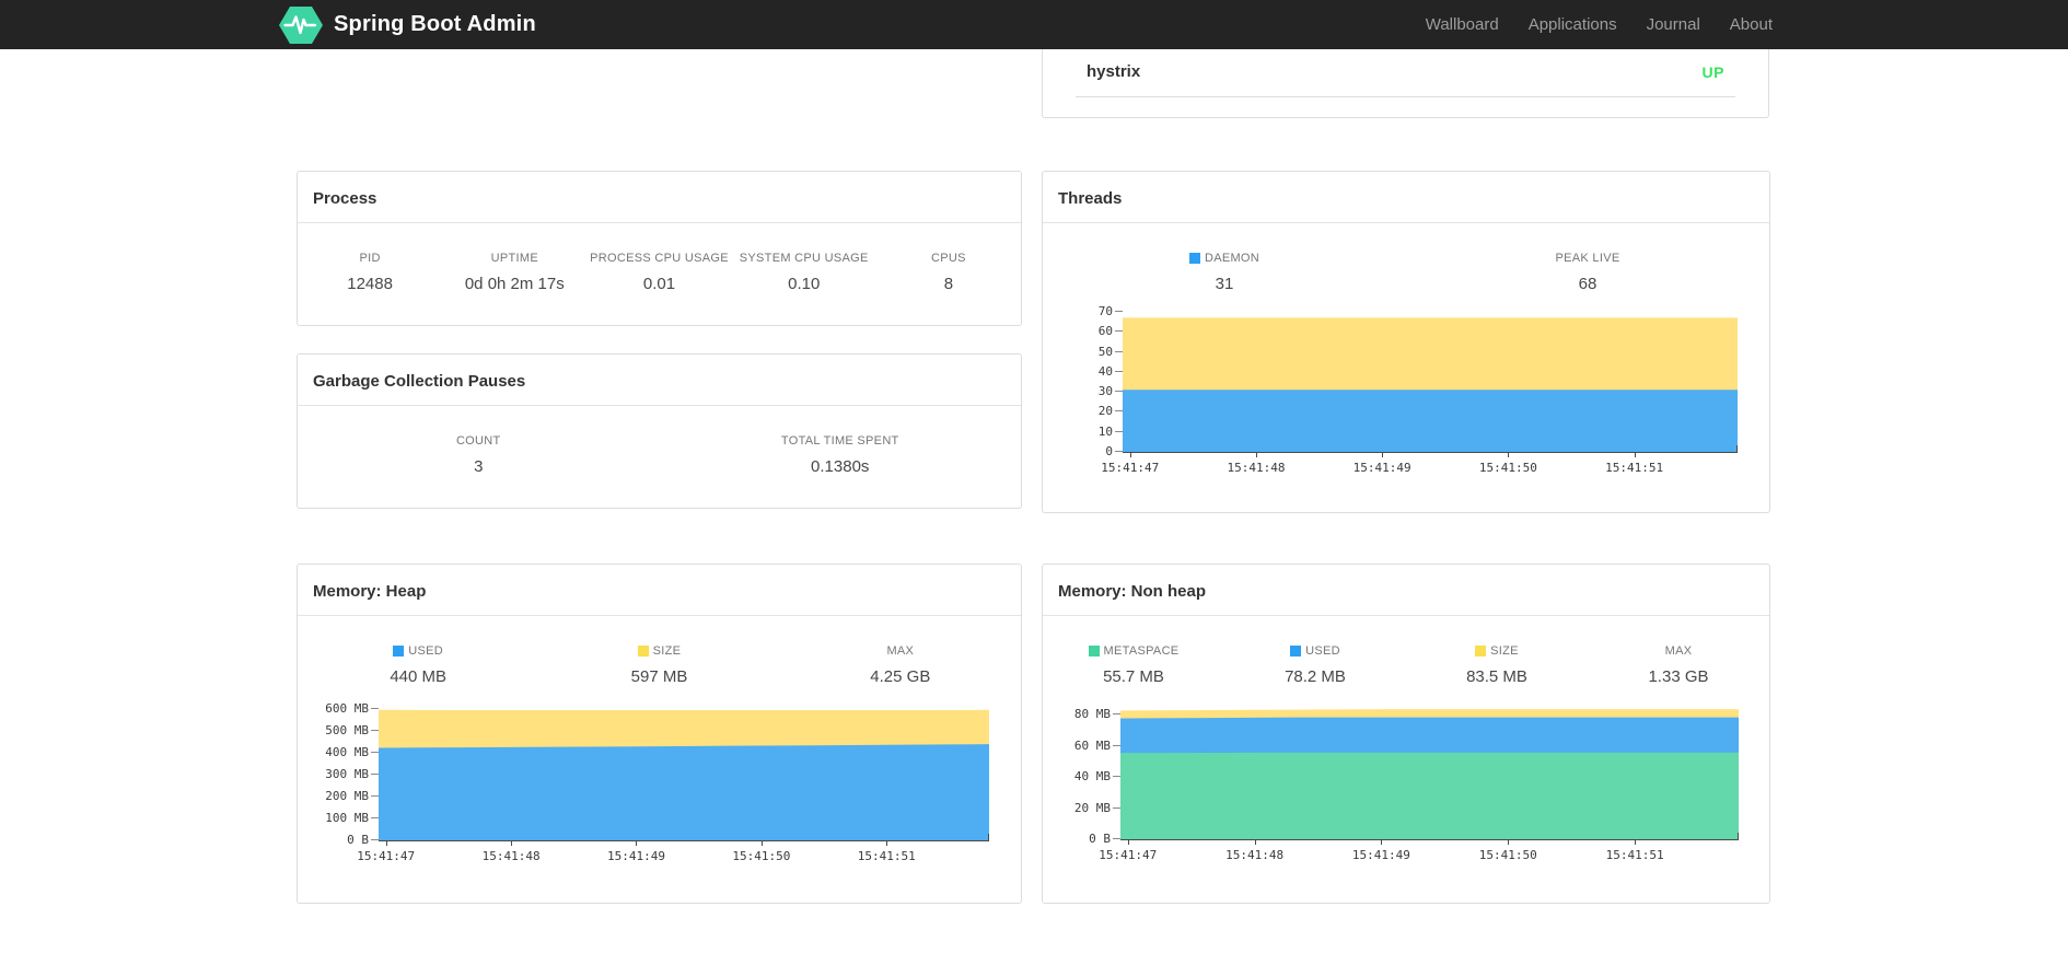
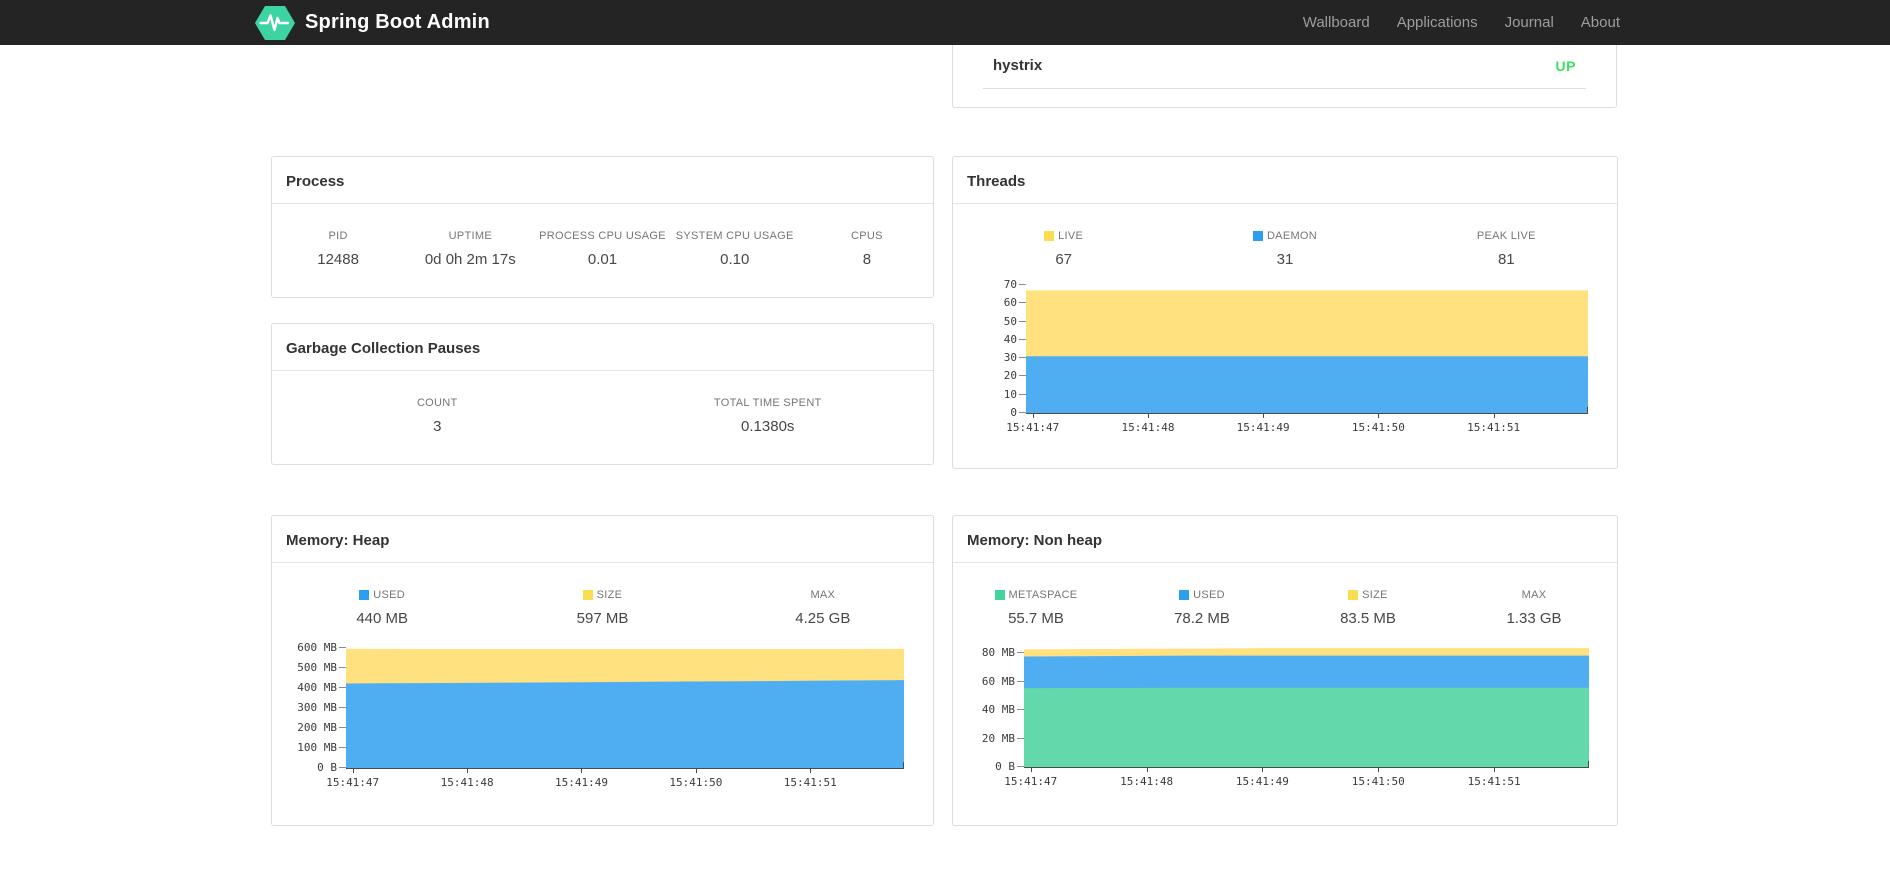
  Spring Boot Admin
  Wallboard
  Applications
  Journal
  About
  hystrix
  UP
  Process
  PID
  12488
  UPTIME
  0d 0h 2m 17s
  PROCESS CPU USAGE
  0.01
  SYSTEM CPU USAGE
  0.10
  CPUS
  8
  Garbage Collection Pauses
  COUNT
  3
  TOTAL TIME SPENT
  0.1380s
  Threads
+ LIVE
+ 67
  DAEMON
  31
  PEAK LIVE
- 68
+ 81
  0
  10
  20
  30
  40
  50
  60
  70
  15:41:47
  15:41:48
  15:41:49
  15:41:50
  15:41:51
  Memory: Heap
  USED
  440 MB
  SIZE
  597 MB
  MAX
  4.25 GB
  0 B
  100 MB
  200 MB
  300 MB
  400 MB
  500 MB
  600 MB
  15:41:47
  15:41:48
  15:41:49
  15:41:50
  15:41:51
  Memory: Non heap
  METASPACE
  55.7 MB
  USED
  78.2 MB
  SIZE
  83.5 MB
  MAX
  1.33 GB
  0 B
  20 MB
  40 MB
  60 MB
  80 MB
  15:41:47
  15:41:48
  15:41:49
  15:41:50
  15:41:51
